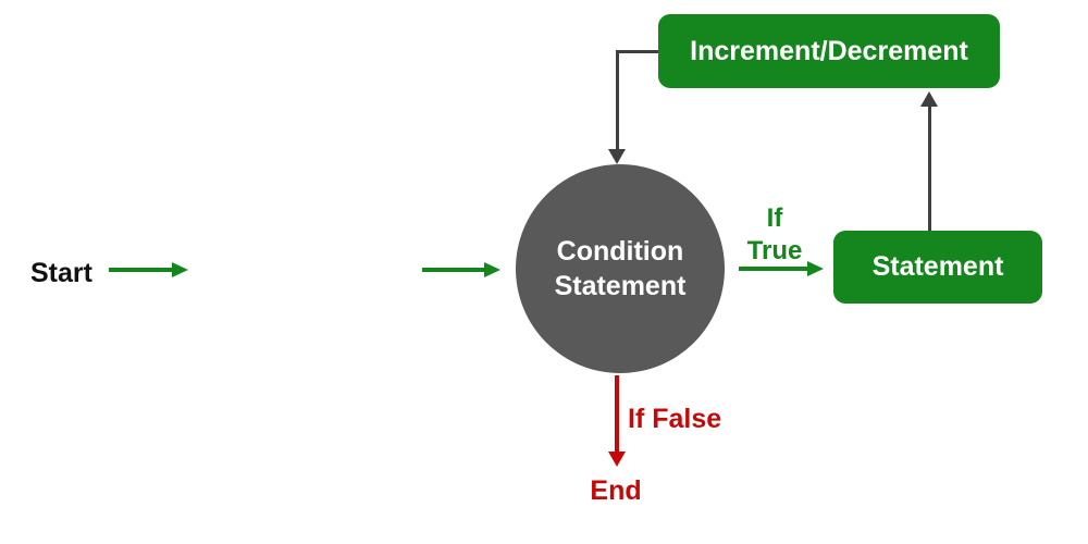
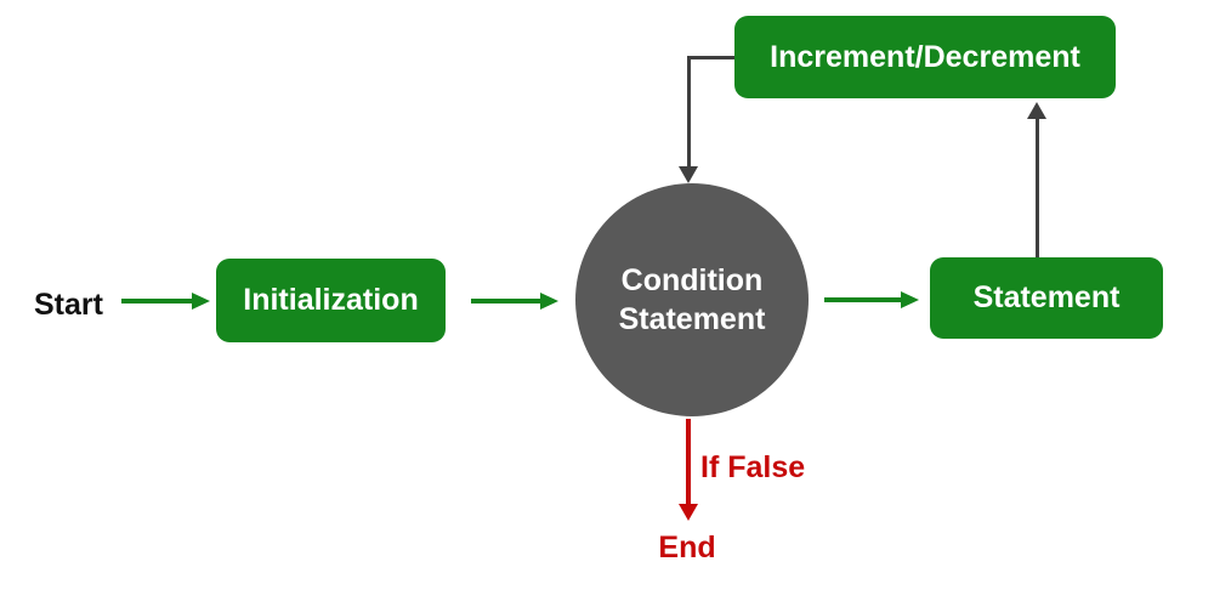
  Start
+ Initialization
  Condition
  Statement
- If
- True
  Statement
  Increment/Decrement
  If False
  End
